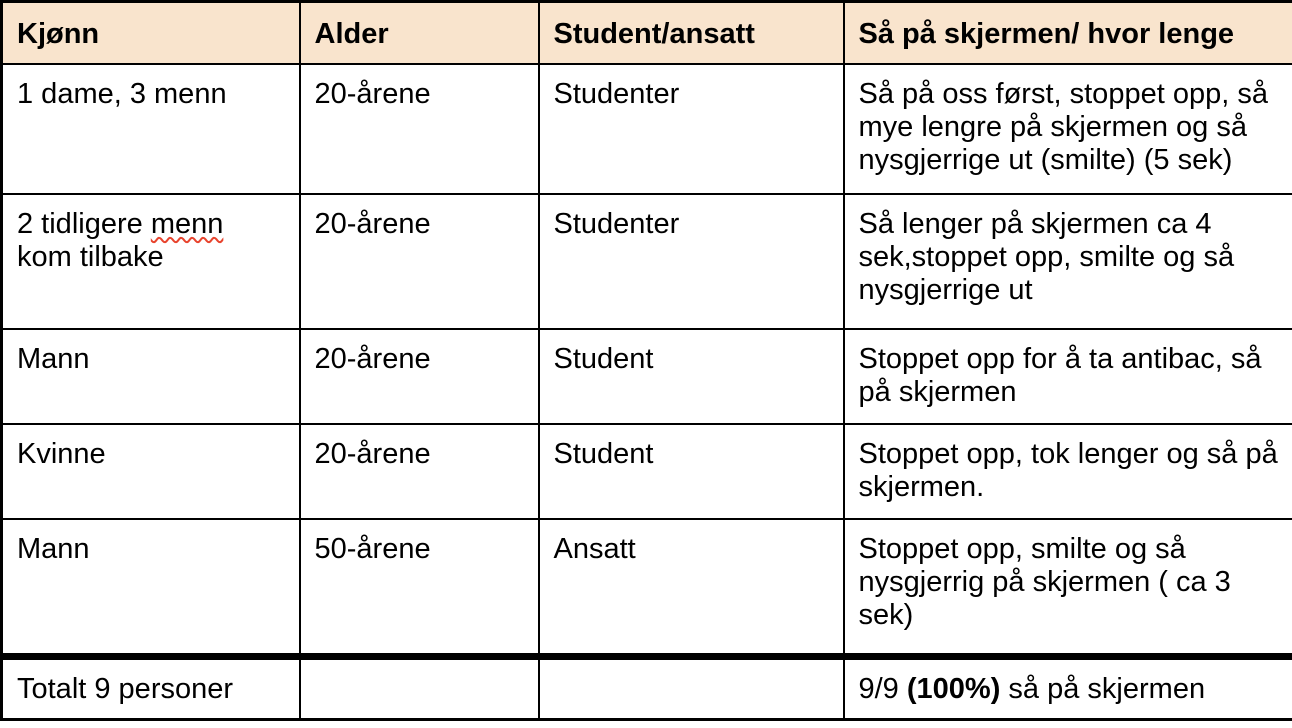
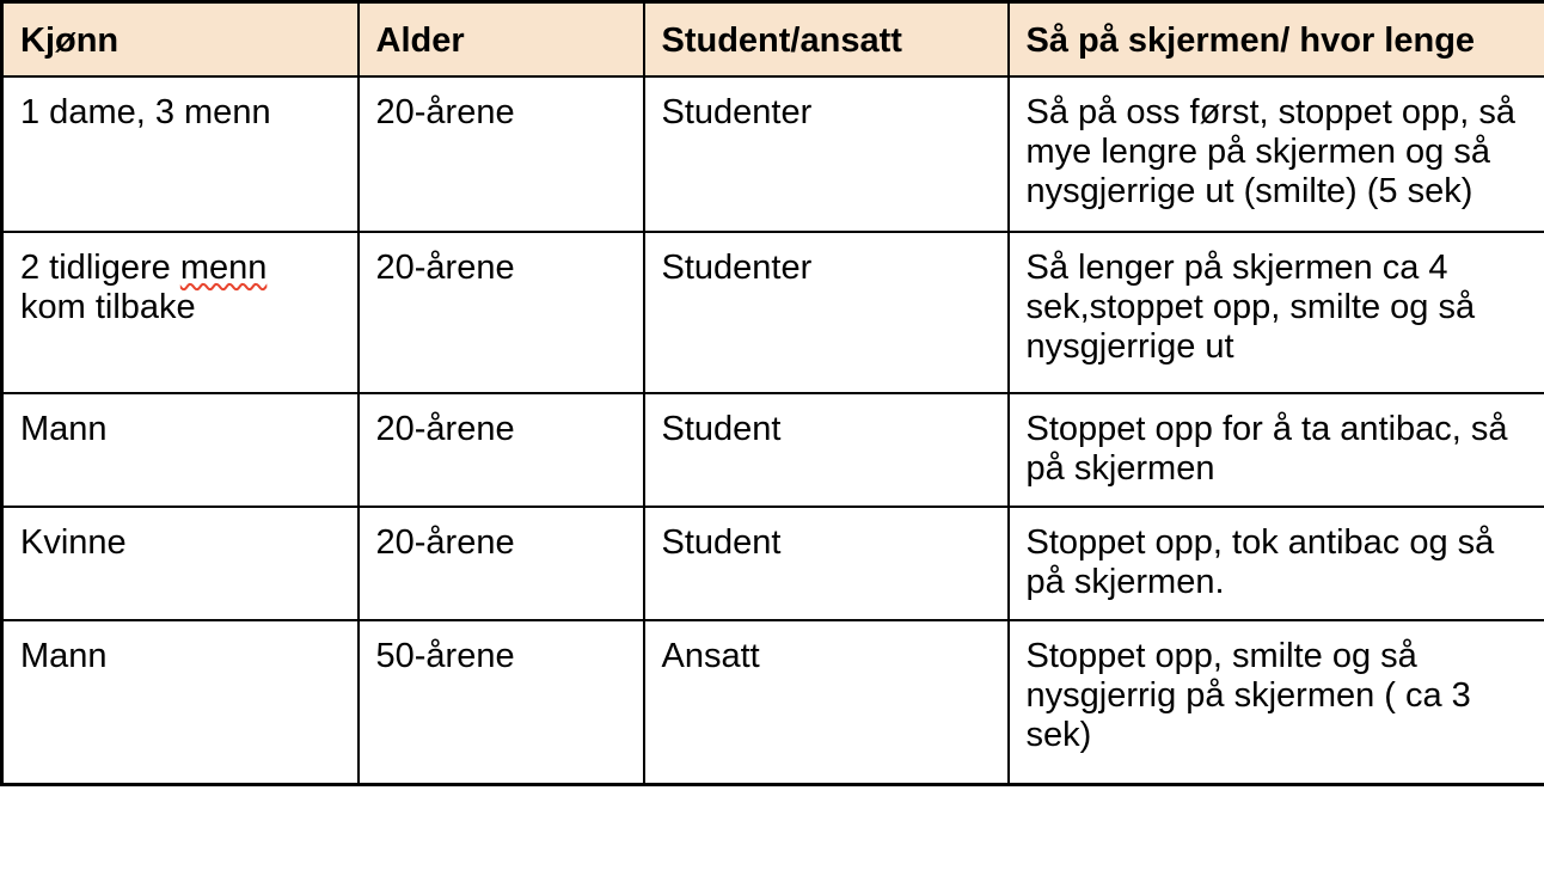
  Kjønn	Alder	Student/ansatt	Så på skjermen/ hvor lenge
  1 dame, 3 menn	20-årene	Studenter	Så på oss først, stoppet opp, så mye lengre på skjermen og så nysgjerrige ut (smilte) (5 sek)
  2 tidligere mennkom tilbake	20-årene	Studenter	Så lenger på skjermen ca 4 sek,stoppet opp, smilte og så nysgjerrige ut
  Mann	20-årene	Student	Stoppet opp for å ta antibac, så på skjermen
- Kvinne	20-årene	Student	Stoppet opp, tok lenger og så på skjermen.
+ Kvinne	20-årene	Student	Stoppet opp, tok antibac og så på skjermen.
  Mann	50-årene	Ansatt	Stoppet opp, smilte og så nysgjerrig på skjermen ( ca 3 sek)
- Totalt 9 personer			9/9 (100%) så på skjermen
